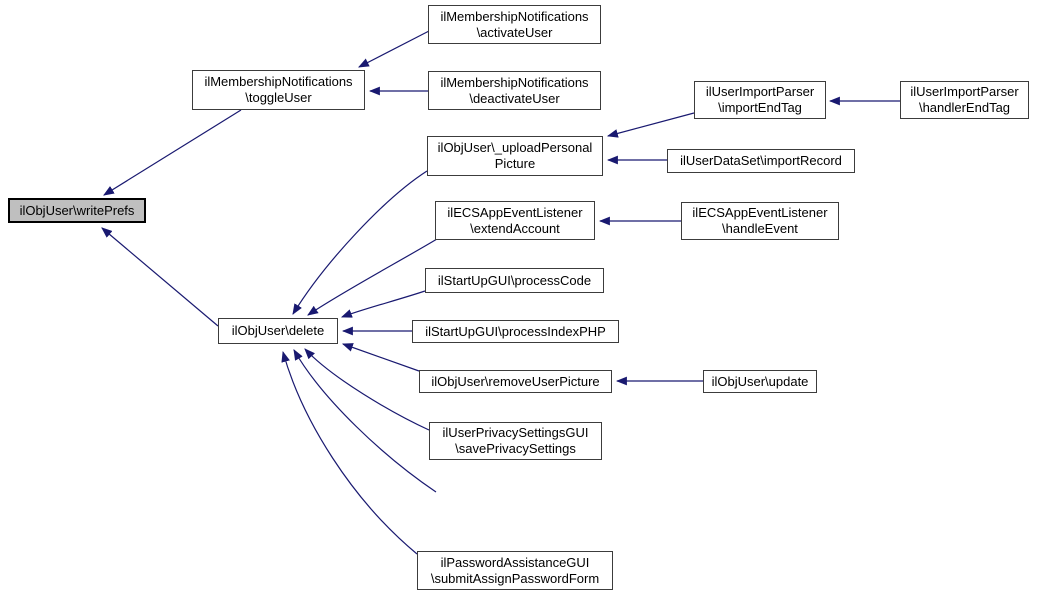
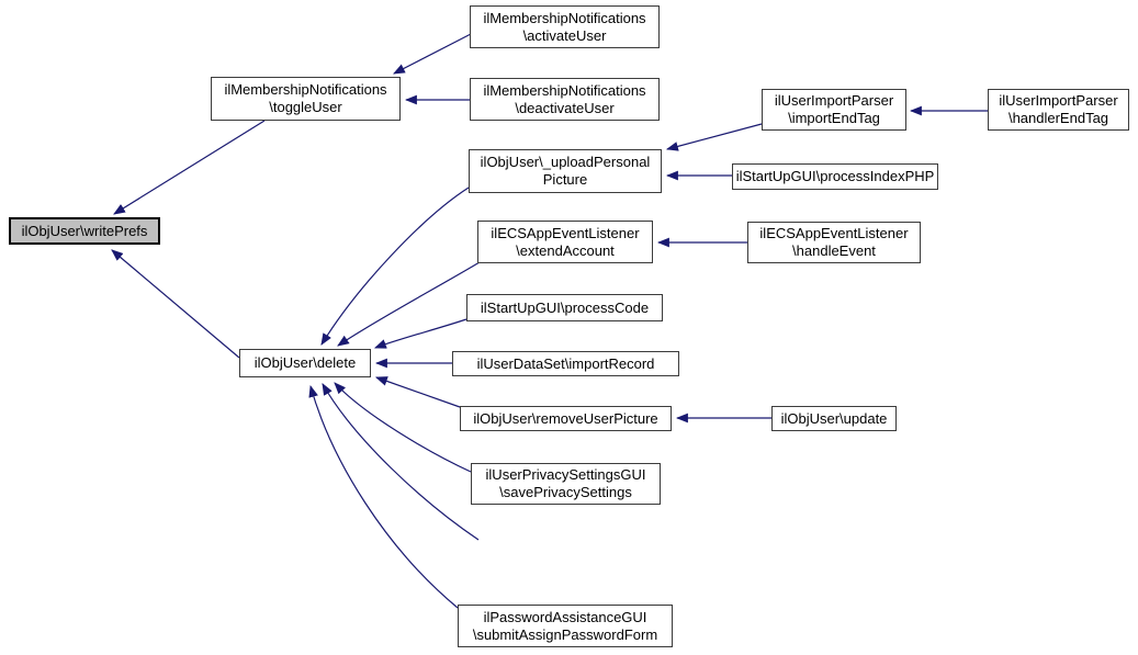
  ilObjUser\writePrefs
  ilMembershipNotifications
  \toggleUser
  ilMembershipNotifications
  \activateUser
  ilMembershipNotifications
  \deactivateUser
  ilObjUser\delete
  ilObjUser\_uploadPersonal
  Picture
  ilUserImportParser
  \importEndTag
  ilUserImportParser
  \handlerEndTag
- ilUserDataSet\importRecord
+ ilStartUpGUI\processIndexPHP
  ilECSAppEventListener
  \extendAccount
  ilECSAppEventListener
  \handleEvent
  ilStartUpGUI\processCode
- ilStartUpGUI\processIndexPHP
+ ilUserDataSet\importRecord
  ilObjUser\removeUserPicture
  ilObjUser\update
  ilUserPrivacySettingsGUI
  \savePrivacySettings
  ilPasswordAssistanceGUI
  \submitAssignPasswordForm
